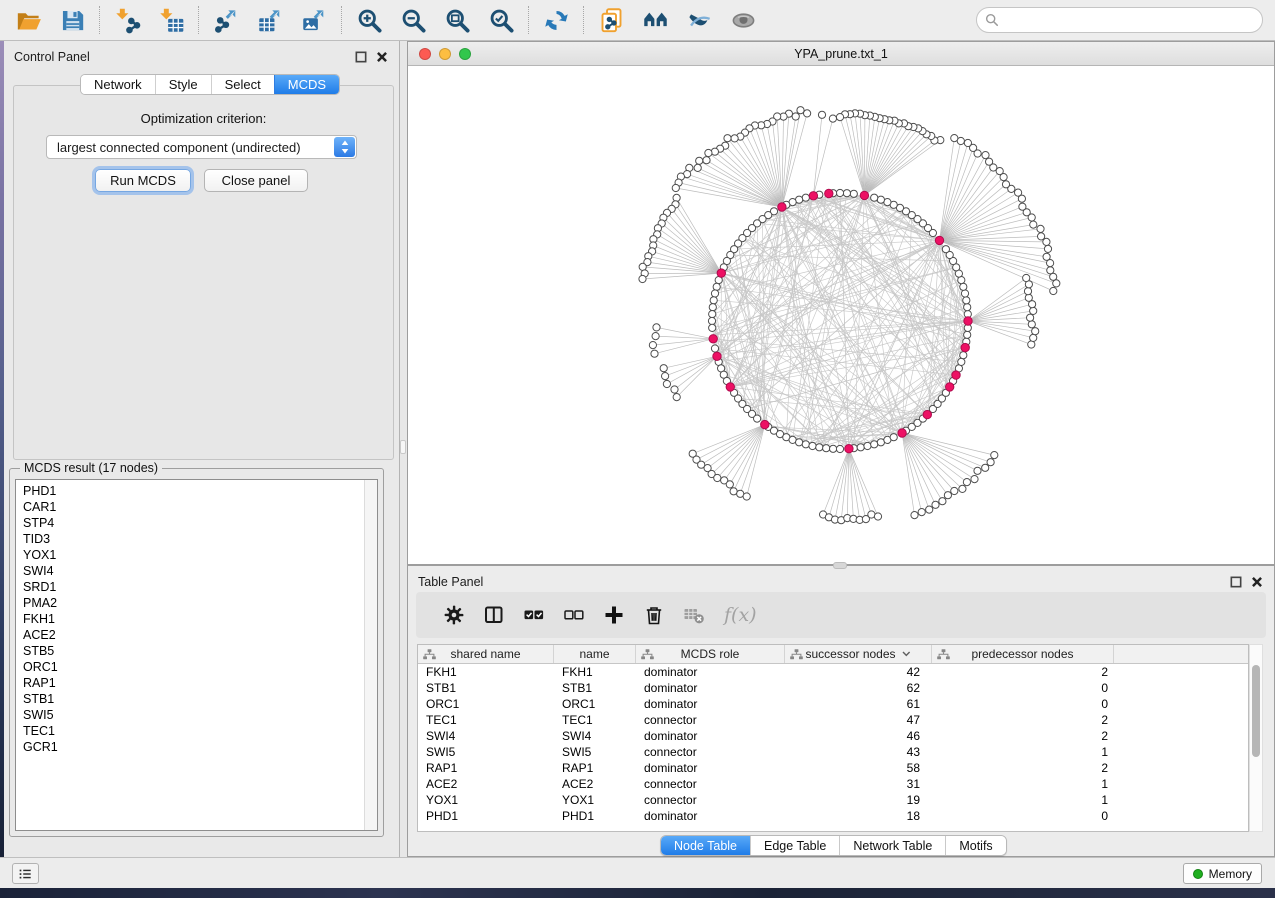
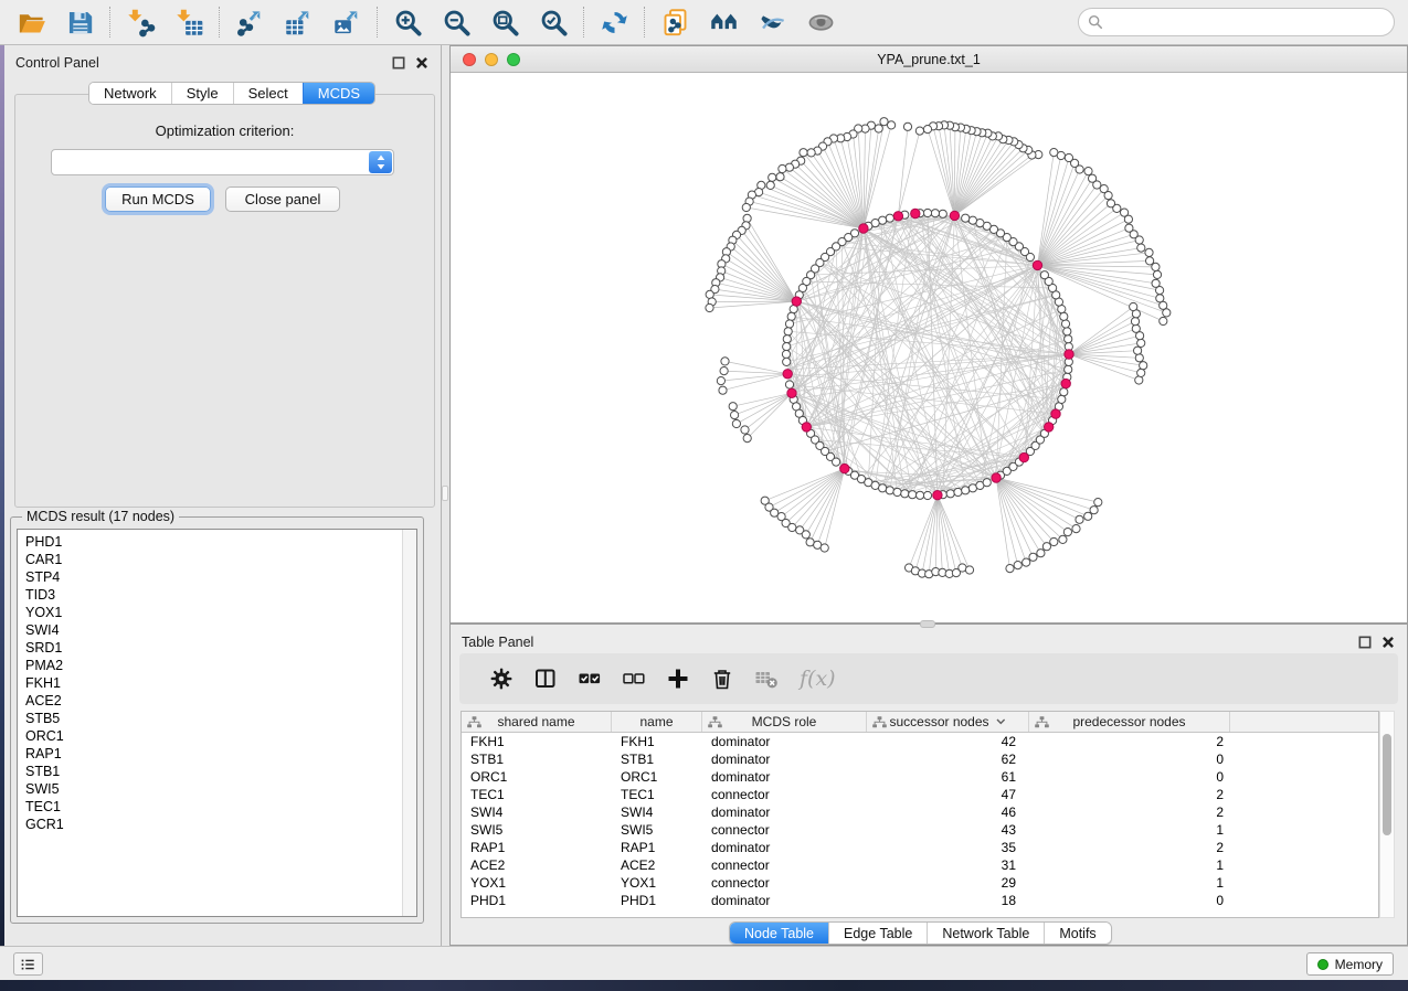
  Control Panel
  Network
  Style
  Select
  MCDS
  Optimization criterion:
- largest connected component (undirected)
  Run MCDS
  Close panel
  MCDS result (17 nodes)
  PHD1
  CAR1
  STP4
  TID3
  YOX1
  SWI4
  SRD1
  PMA2
  FKH1
  ACE2
  STB5
  ORC1
  RAP1
  STB1
  SWI5
  TEC1
  GCR1
  YPA_prune.txt_1
  Table Panel
  f(x)
  shared name
  name
  MCDS role
  successor nodes
  predecessor nodes
  FKH1
  FKH1
  dominator
  42
  2
  STB1
  STB1
  dominator
  62
  0
  ORC1
  ORC1
  dominator
  61
  0
  TEC1
  TEC1
  connector
  47
  2
  SWI4
  SWI4
  dominator
  46
  2
  SWI5
  SWI5
  connector
  43
  1
  RAP1
  RAP1
  dominator
- 58
+ 35
  2
  ACE2
  ACE2
  connector
  31
  1
  YOX1
  YOX1
  connector
- 19
+ 29
  1
  PHD1
  PHD1
  dominator
  18
  0
  Node Table
  Edge Table
  Network Table
  Motifs
  Memory
